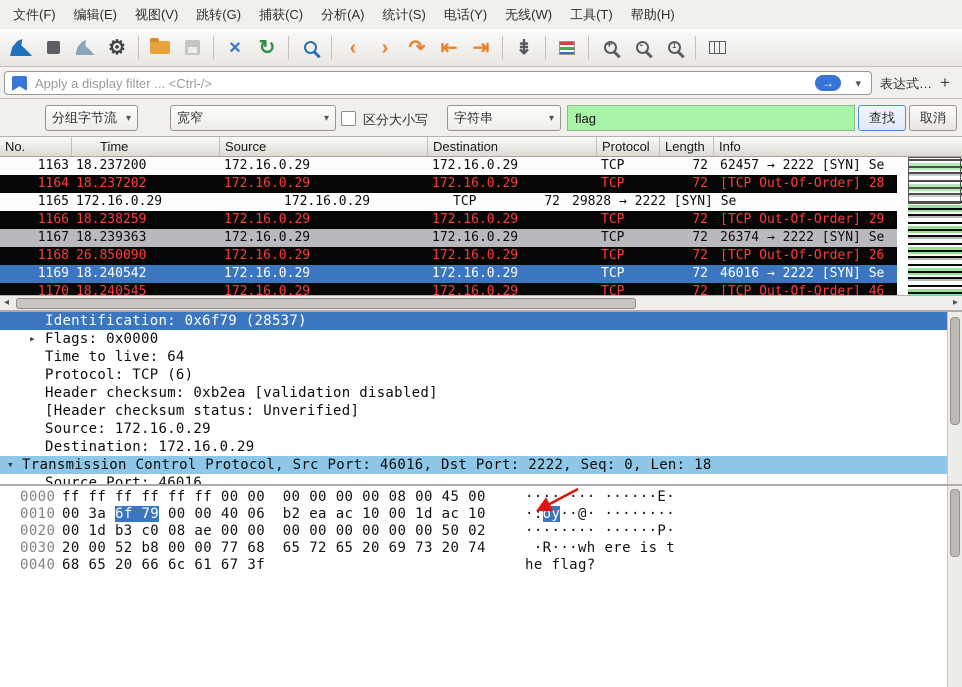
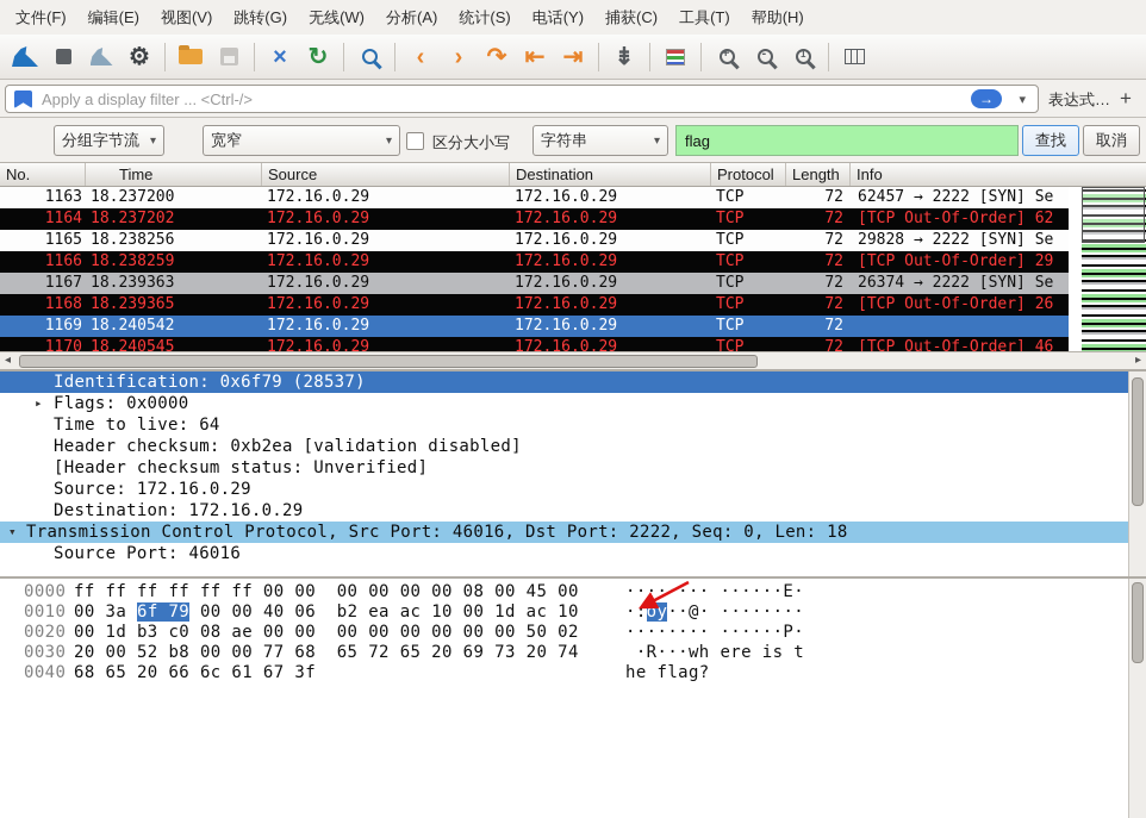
  文件(F)
  编辑(E)
  视图(V)
  跳转(G)
- 捕获(C)
+ 无线(W)
  分析(A)
  统计(S)
  电话(Y)
- 无线(W)
+ 捕获(C)
  工具(T)
  帮助(H)
  ⚙
  ×
  ↻
  ‹
  ›
  ↷
  ⇤
  ⇥
  ⇟
  Apply a display filter ... <Ctrl-/>
  →
  ▾
  表达式…
  +
  分组字节流
  ▾
  宽窄
  ▾
  区分大小写
  字符串
  ▾
  flag
  查找
  取消
  No.
  Time
  Source
  Destination
  Protocol
  Length
  Info
  1163
  18.237200
  172.16.0.29
  172.16.0.29
  TCP
  72
  62457 → 2222 [SYN] Se
  1164
  18.237202
  172.16.0.29
  172.16.0.29
  TCP
  72
- [TCP Out-Of-Order] 28
+ [TCP Out-Of-Order] 62
  1165
+ 18.238256
  172.16.0.29
  172.16.0.29
  TCP
  72
  29828 → 2222 [SYN] Se
  1166
  18.238259
  172.16.0.29
  172.16.0.29
  TCP
  72
  [TCP Out-Of-Order] 29
  1167
  18.239363
  172.16.0.29
  172.16.0.29
  TCP
  72
  26374 → 2222 [SYN] Se
  1168
- 26.850090
+ 18.239365
  172.16.0.29
  172.16.0.29
  TCP
  72
  [TCP Out-Of-Order] 26
  1169
  18.240542
  172.16.0.29
  172.16.0.29
  TCP
  72
- 46016 → 2222 [SYN] Se
  1170
  18.240545
  172.16.0.29
  172.16.0.29
  TCP
  72
  [TCP Out-Of-Order] 46
  ◂
  ▸
  Identification: 0x6f79 (28537)
  ▸
  Flags: 0x0000
  Time to live: 64
- Protocol: TCP (6)
  Header checksum: 0xb2ea [validation disabled]
  [Header checksum status: Unverified]
  Source: 172.16.0.29
  Destination: 172.16.0.29
  ▾
  Transmission Control Protocol, Src Port: 46016, Dst Port: 2222, Seq: 0, Len: 18
  Source Port: 46016
  0000
  ff ff ff ff ff ff 00 00 00 00 00 00 08 00 45 00
  ······· ······E·
  0010
  00 3a 6f 79 00 00 40 06 b2 ea ac 10 00 1d ac 10
  ·:oy··@· ········
  0020
  00 1d b3 c0 08 ae 00 00 00 00 00 00 00 00 50 02
  ········ ······P·
  0030
  20 00 52 b8 00 00 77 68 65 72 65 20 69 73 20 74
  ·R···wh ere is t
  0040
  68 65 20 66 6c 61 67 3f
  he flag?
